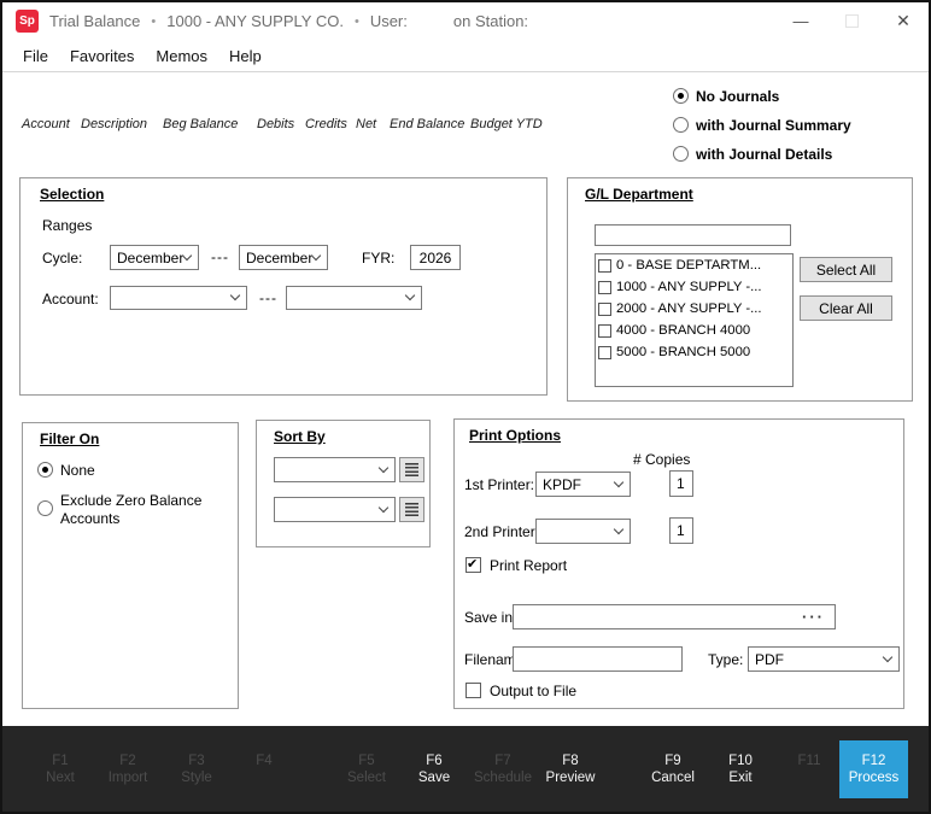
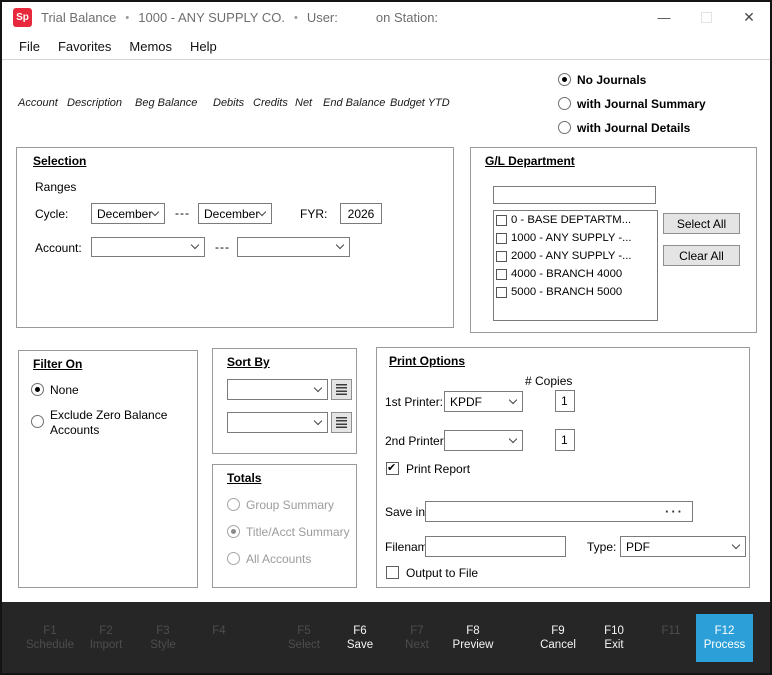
  Sp
  Trial Balance
  •
  1000 - ANY SUPPLY CO.
  •
  User:
  on Station:
  —
  ✕
  File
  Favorites
  Memos
  Help
  Account
  Description
  Beg Balance
  Debits
  Credits
  Net
  End Balance
  Budget YTD
  No Journals
  with Journal Summary
  with Journal Details
  Selection
  Ranges
  Cycle:
  December
  ---
  December
  FYR:
  2026
  Account:
  ---
  G/L Department
  0 - BASE DEPTARTM...
  1000 - ANY SUPPLY -...
  2000 - ANY SUPPLY -...
  4000 - BRANCH 4000
  5000 - BRANCH 5000
  Select All
  Clear All
  Filter On
  None
  Exclude Zero Balance Accounts
  Sort By
+ Totals
+ Group Summary
+ Title/Acct Summary
+ All Accounts
  Print Options
  # Copies
  1st Printer:
  KPDF
  1
  2nd Printer
  1
  Print Report
  Save in
  ···
  Filenam
  Type:
  PDF
  Output to File
  F1
- Next
+ Schedule
  F2
  Import
  F3
  Style
  F4
  F5
  Select
  F6
  Save
  F7
- Schedule
+ Next
  F8
  Preview
  F9
  Cancel
  F10
  Exit
  F11
  F12
  Process
